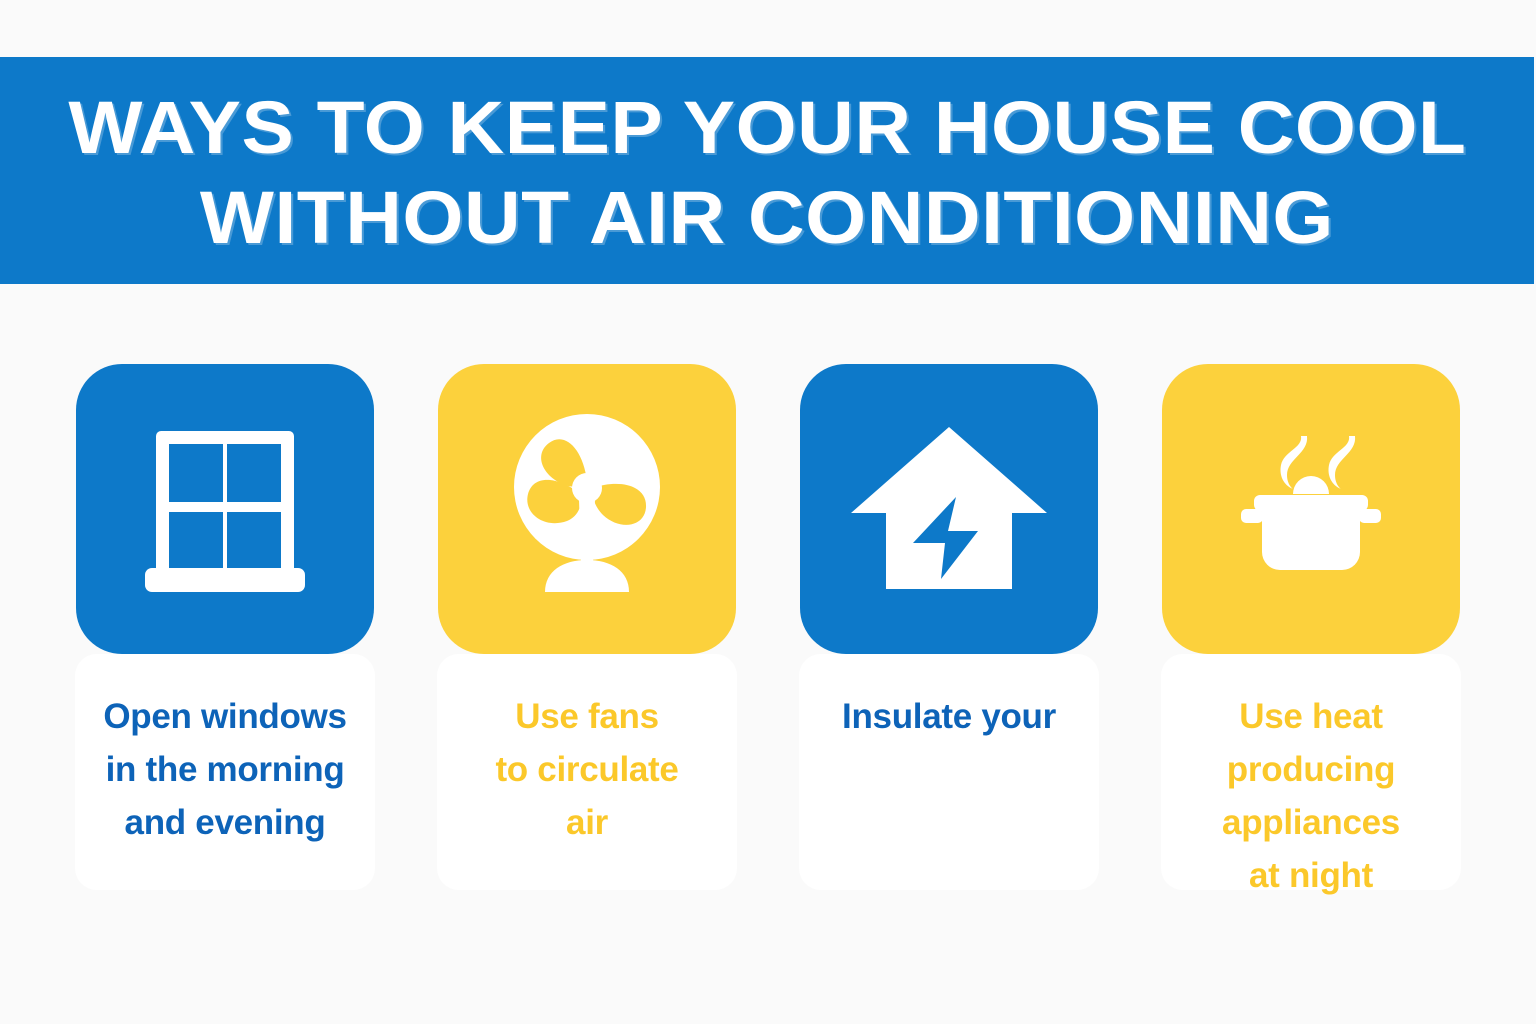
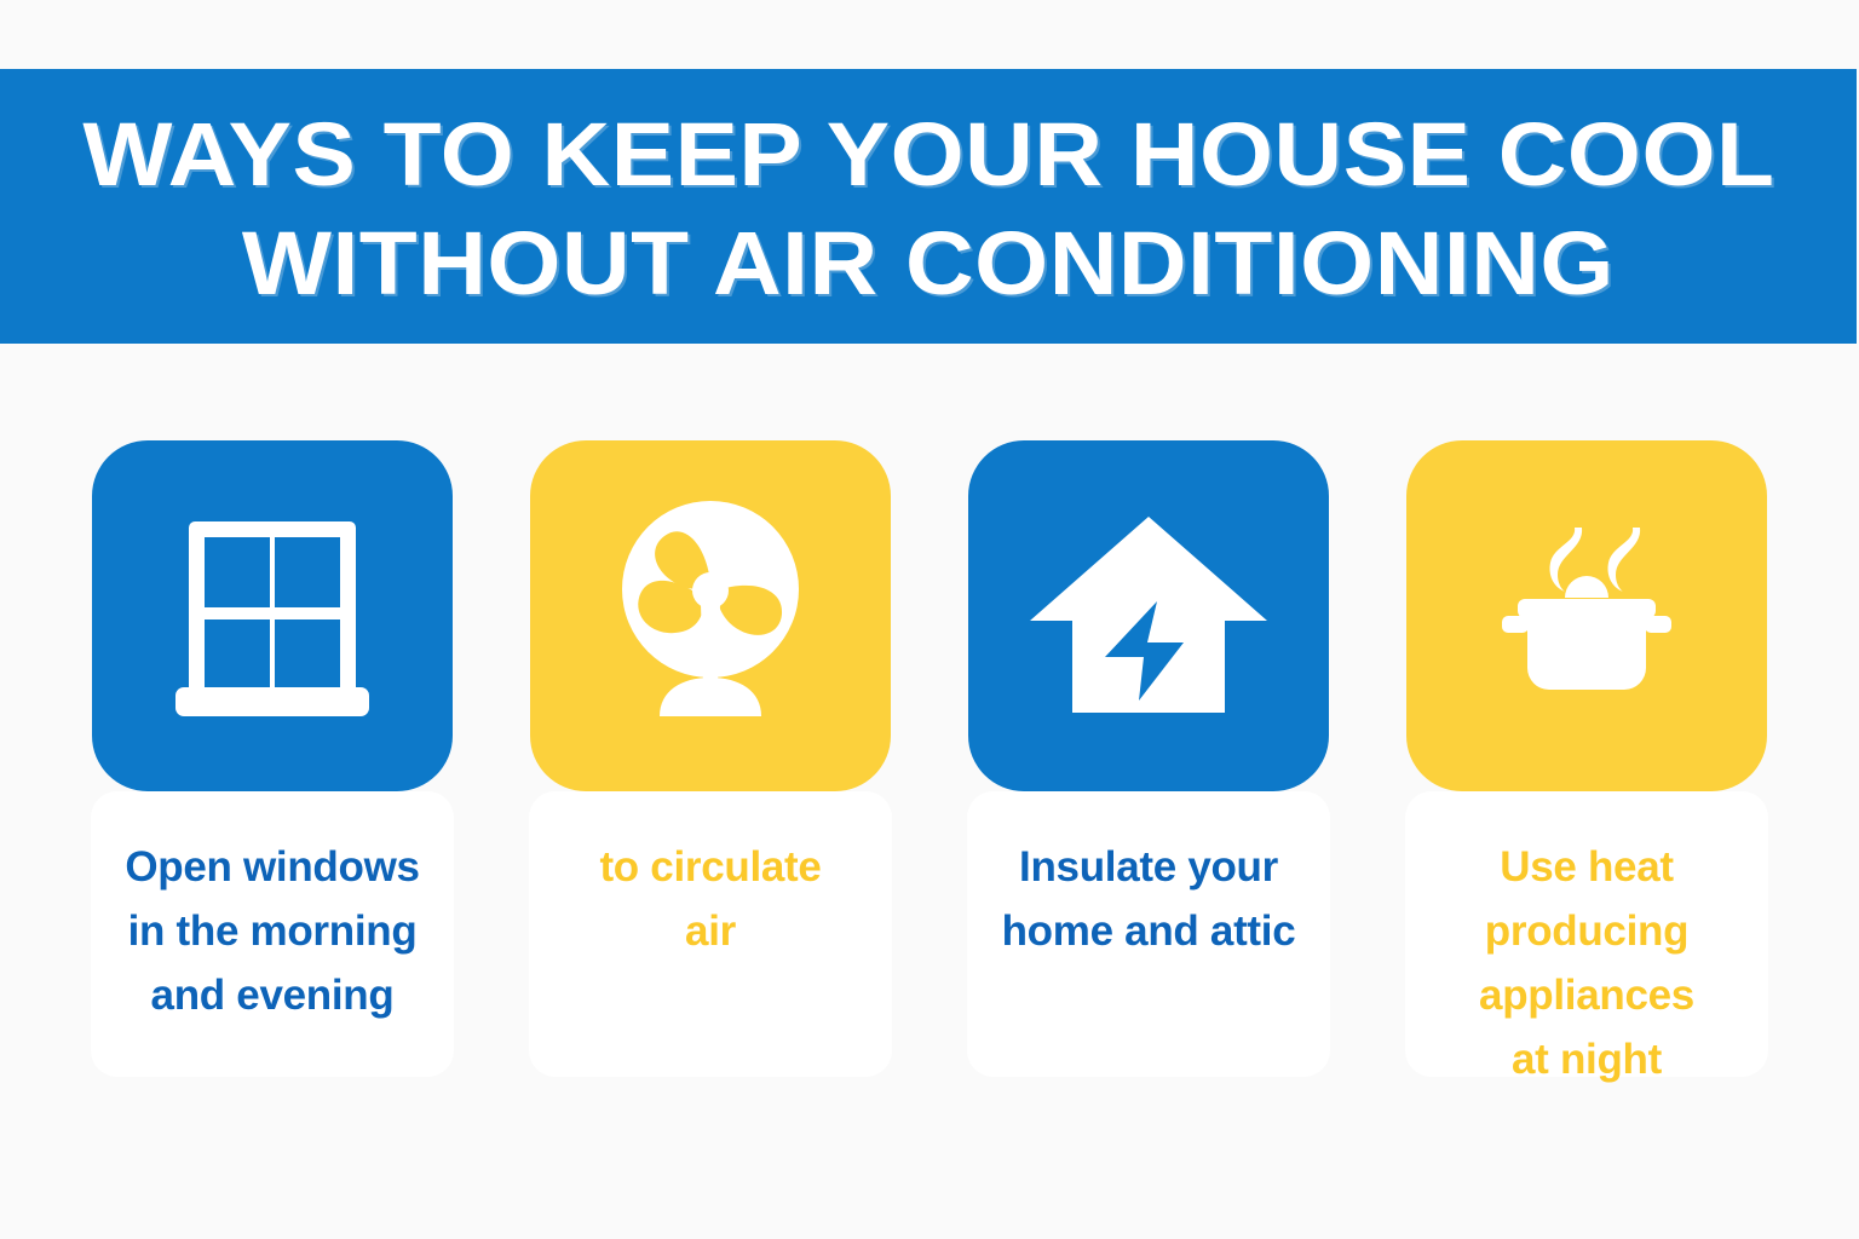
  WAYS TO KEEP YOUR HOUSE COOL
  WITHOUT AIR CONDITIONING
  Open windows
  in the morning
  and evening
- Use fans
  to circulate
  air
  Insulate your
+ home and attic
  Use heat
  producing
  appliances
  at night
